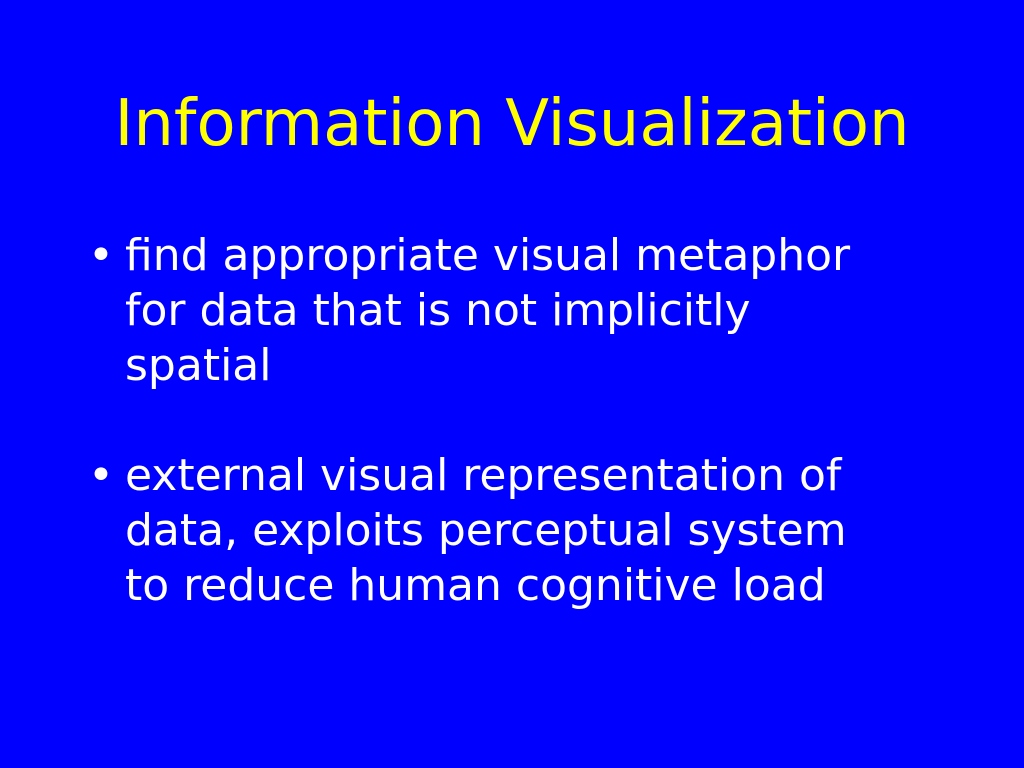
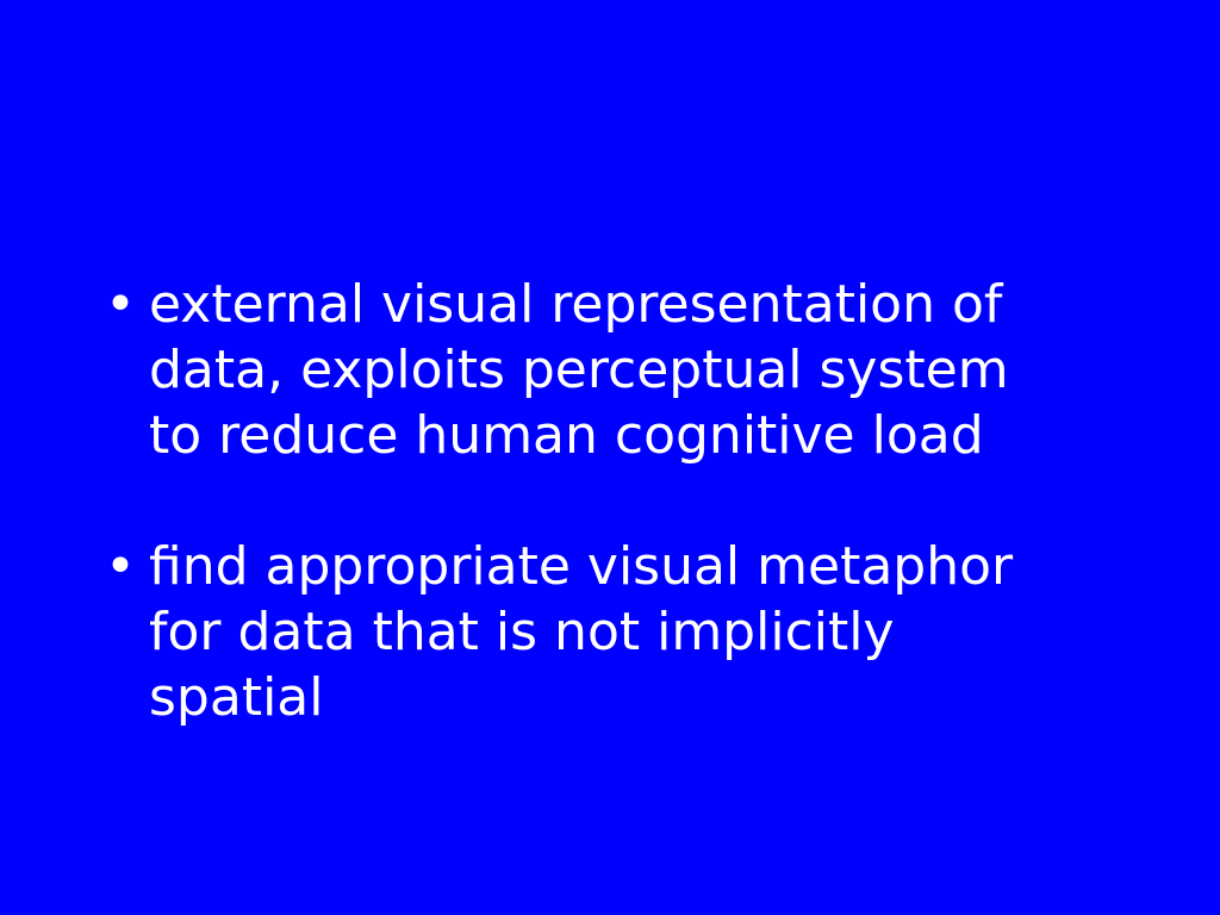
- Information Visualization
  •
- find appropriate visual metaphor for data that is not implicitly spatial
+ external visual representation of data, exploits perceptual system to reduce human cognitive load
  •
- external visual representation of data, exploits perceptual system to reduce human cognitive load
+ find appropriate visual metaphor for data that is not implicitly spatial
